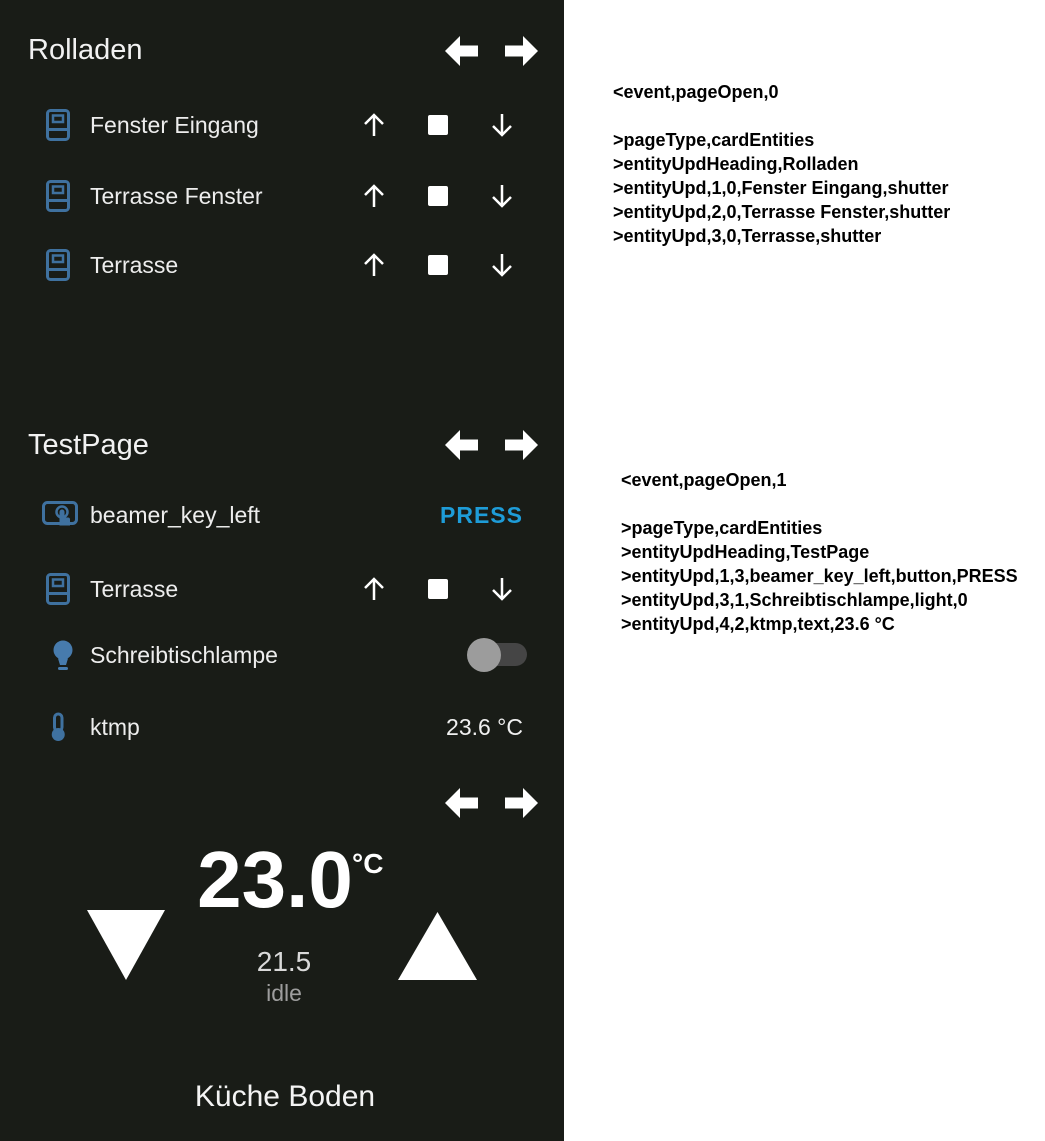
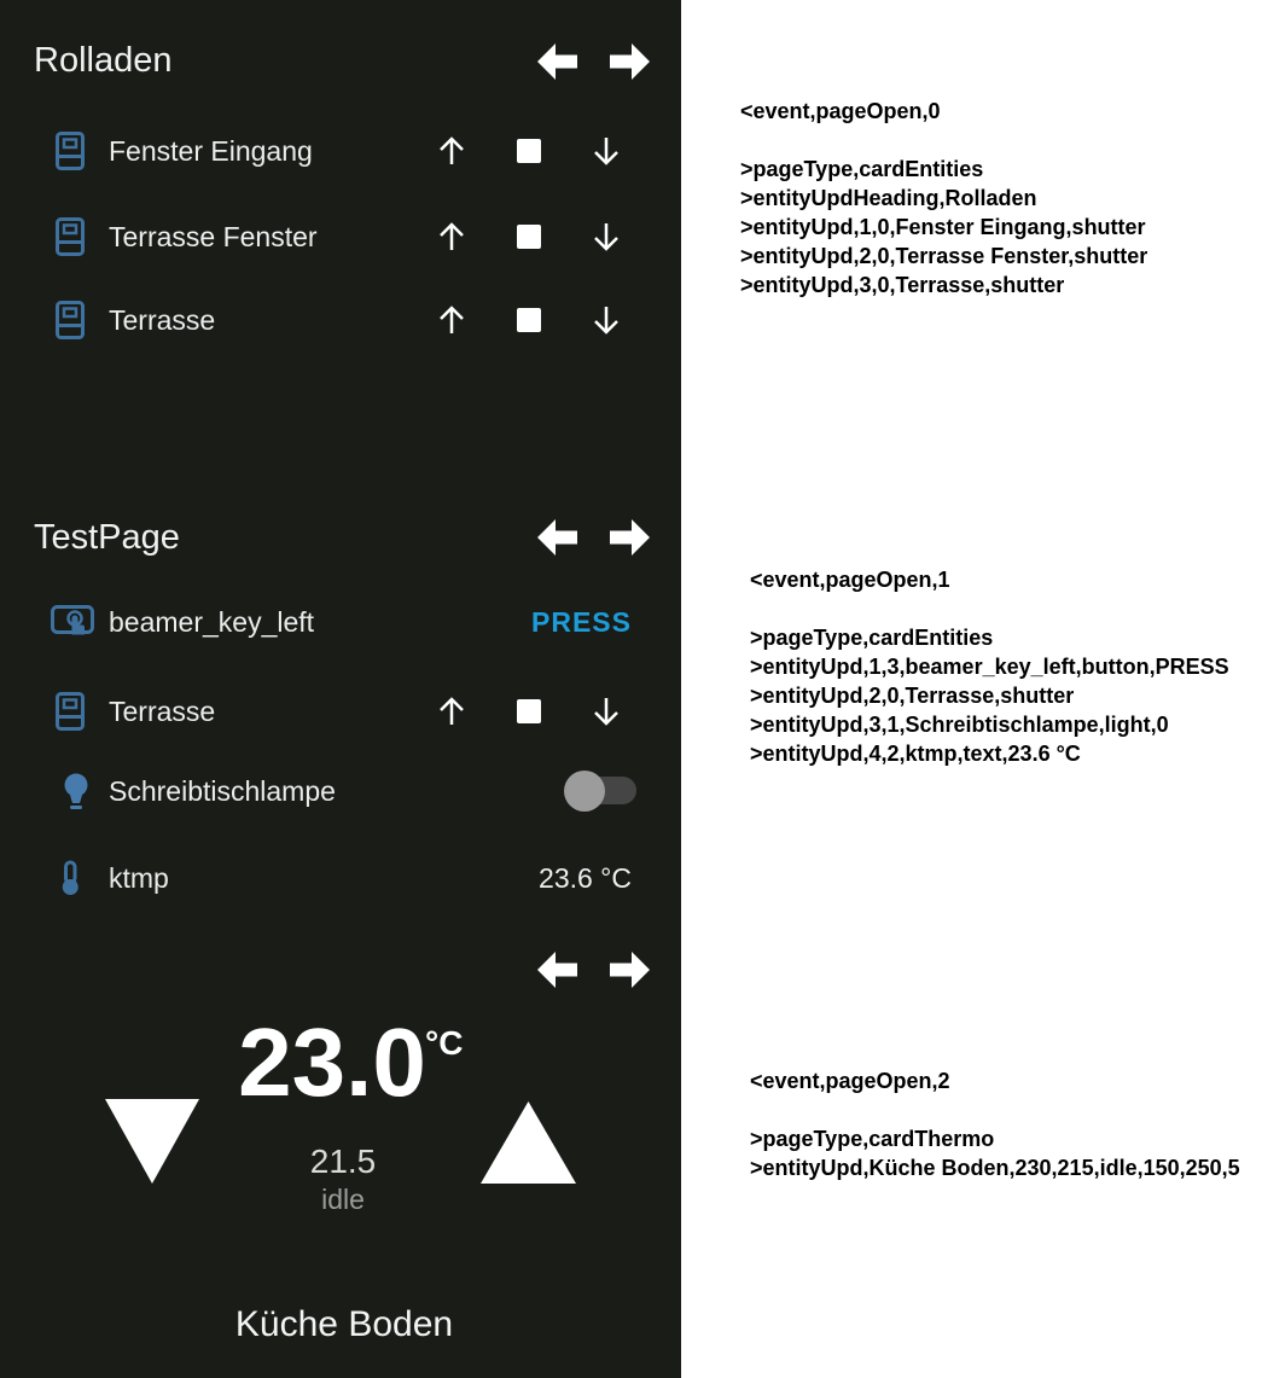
  Rolladen
  Fenster Eingang
  Terrasse Fenster
  Terrasse
  TestPage
  beamer_key_left
  PRESS
  Terrasse
  Schreibtischlampe
  ktmp
  23.6 °C
  23.0
  °C
  21.5
  idle
  Küche Boden
  <event,pageOpen,0
  >pageType,cardEntities
  >entityUpdHeading,Rolladen
  >entityUpd,1,0,Fenster Eingang,shutter
  >entityUpd,2,0,Terrasse Fenster,shutter
  >entityUpd,3,0,Terrasse,shutter
  <event,pageOpen,1
  >pageType,cardEntities
- >entityUpdHeading,TestPage
  >entityUpd,1,3,beamer_key_left,button,PRESS
+ >entityUpd,2,0,Terrasse,shutter
  >entityUpd,3,1,Schreibtischlampe,light,0
  >entityUpd,4,2,ktmp,text,23.6 °C
+ <event,pageOpen,2
+ >pageType,cardThermo
+ >entityUpd,Küche Boden,230,215,idle,150,250,5
